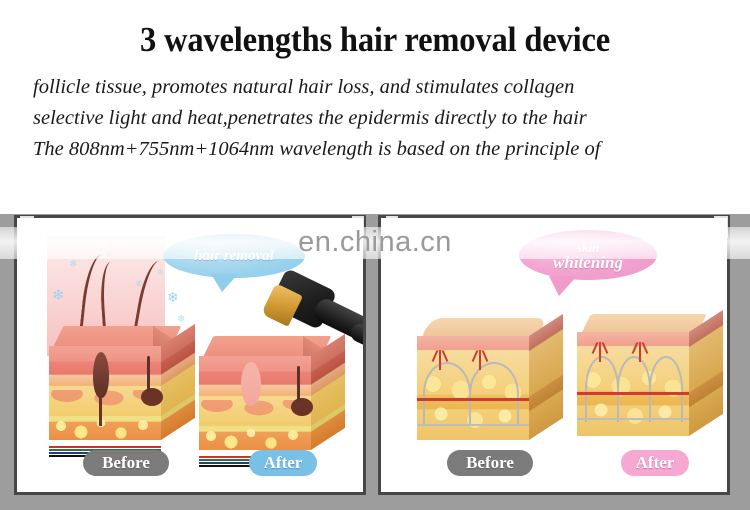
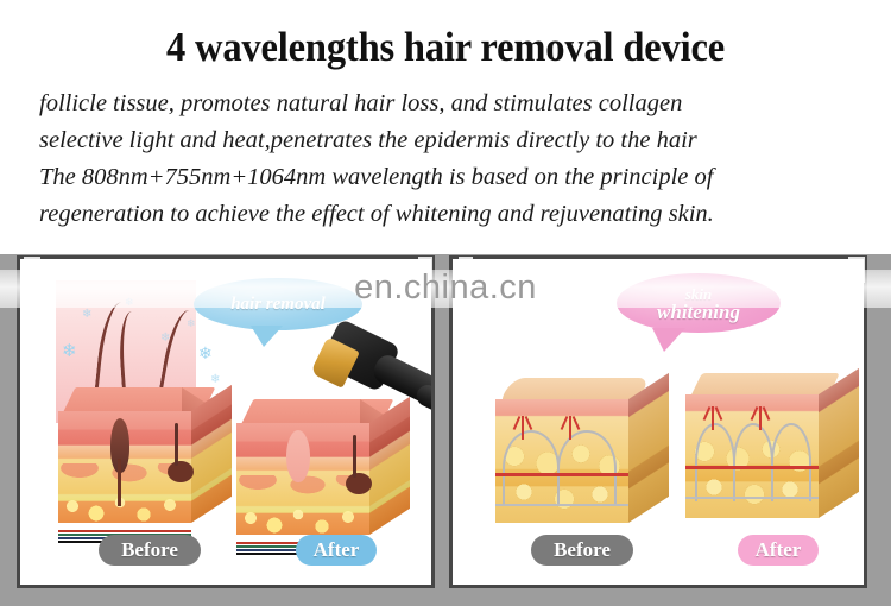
- 3 wavelengths hair removal device
+ 4 wavelengths hair removal device
  follicle tissue, promotes natural hair loss, and stimulates collagen
  selective light and heat,penetrates the epidermis directly to the hair
  The 808nm+755nm+1064nm wavelength is based on the principle of
+ regeneration to achieve the effect of whitening and rejuvenating skin.
  ❄
  ❄
  ❄
  ❄
  ❄
  ❄
  Before
  After
  whitening
  Before
  After
  en.china.cn
